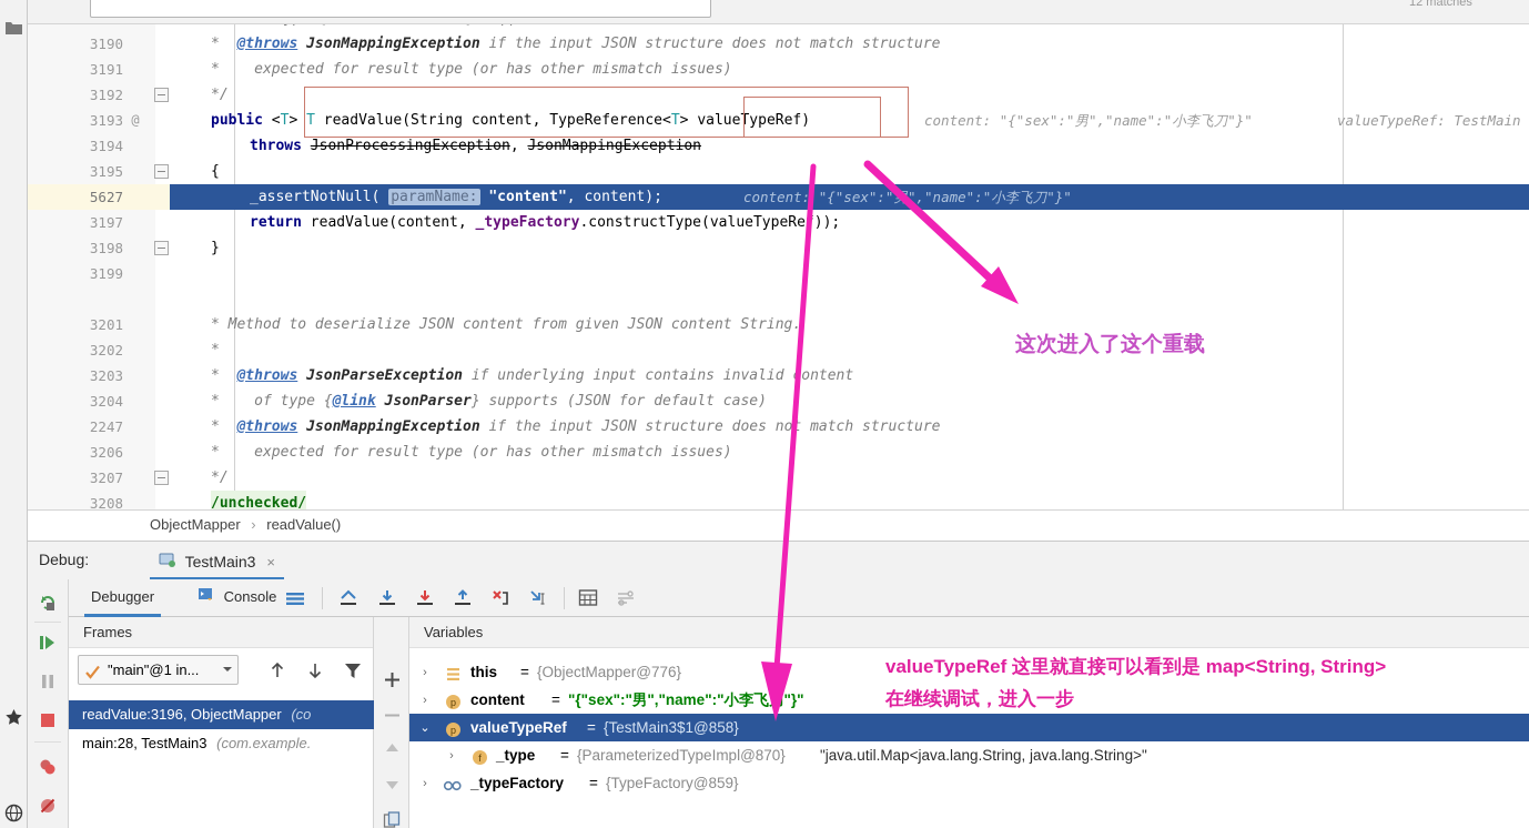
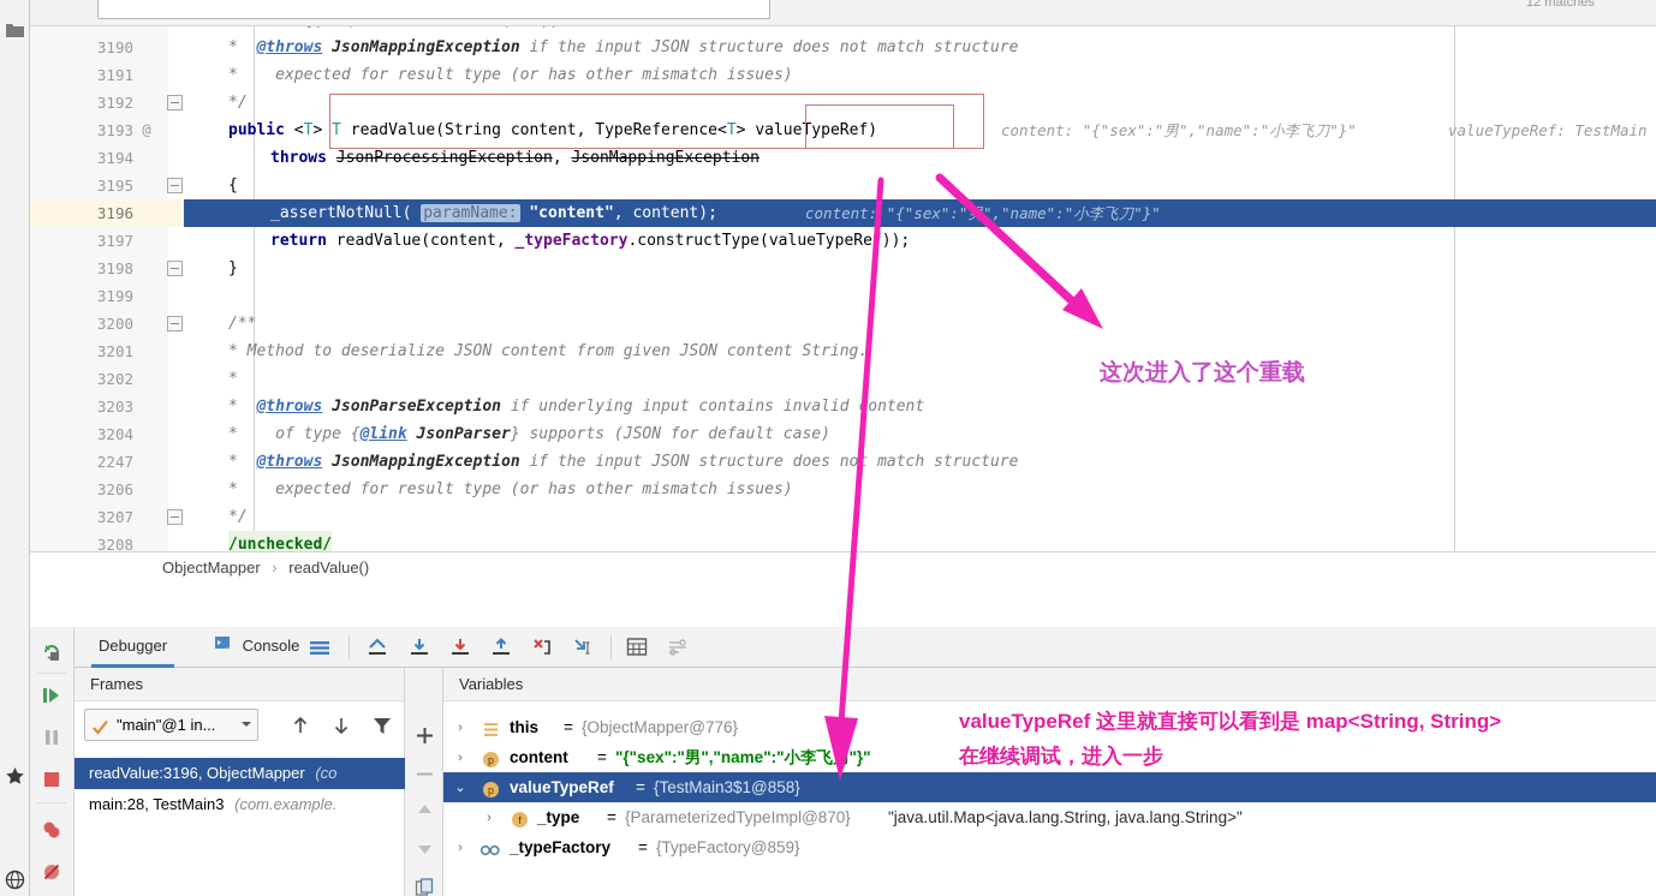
  12 matches
  3190
  * @throws JsonMappingException if the input JSON structure does not match structure
  3191
  * expected for result type (or has other mismatch issues)
  3192
  */
  3193
  @
  public <T> T readValue(String content, TypeReference<T> valueTypeRef)
  content: "{"sex":"男","name":"小李飞刀"}"
  valueTypeRef: TestMain
  3194
  throws JsonProcessingException, JsonMappingException
  3195
  {
- 5627
+ 3196
  _assertNotNull( paramName: "content", content);
  content: "{"sex":"","name":"小李飞刀"}"
  3197
  return readValue(content, _typeFactory.constructType(valueTypeRe));
  3198
  }
  3199
+ 3200
+ /**
  3201
  * Method to deserialize JSON content from given JSON content String.
  3202
  *
  3203
  * @throws JsonParseException if underlying input contains invalidontent
  3204
  * of type {@link JsonParser} supports (JSON for default case)
  2247
  * @throws JsonMappingException if the input JSON structure does no match structure
  3206
  * expected for result type (or has other mismatch issues)
  3207
  */
  3208
  /unchecked/
  ObjectMapper › readValue()
- Debug:
- TestMain3 ×
  Debugger
  Console
  Frames
  "main"@1 in...
  readValue:3196, ObjectMapper (co
  main:28, TestMain3 (com.example.
  Variables
  ›
  this
  =
  {ObjectMapper@776}
  ›
  p
  content
  =
  "{"sex":"男","name":"小李飞"}"
  ⌄
  p
  valueTypeRef
  =
  {TestMain3$1@858}
  ›
  f
  _type
  =
  {ParameterizedTypeImpl@870}
  "java.util.Map<java.lang.String, java.lang.String>"
  ›
  _typeFactory
  =
  {TypeFactory@859}
  这次进入了这个重载
  valueTypeRef 这里就直接可以看到是 map<String, String>
  在继续调试，进入一步
